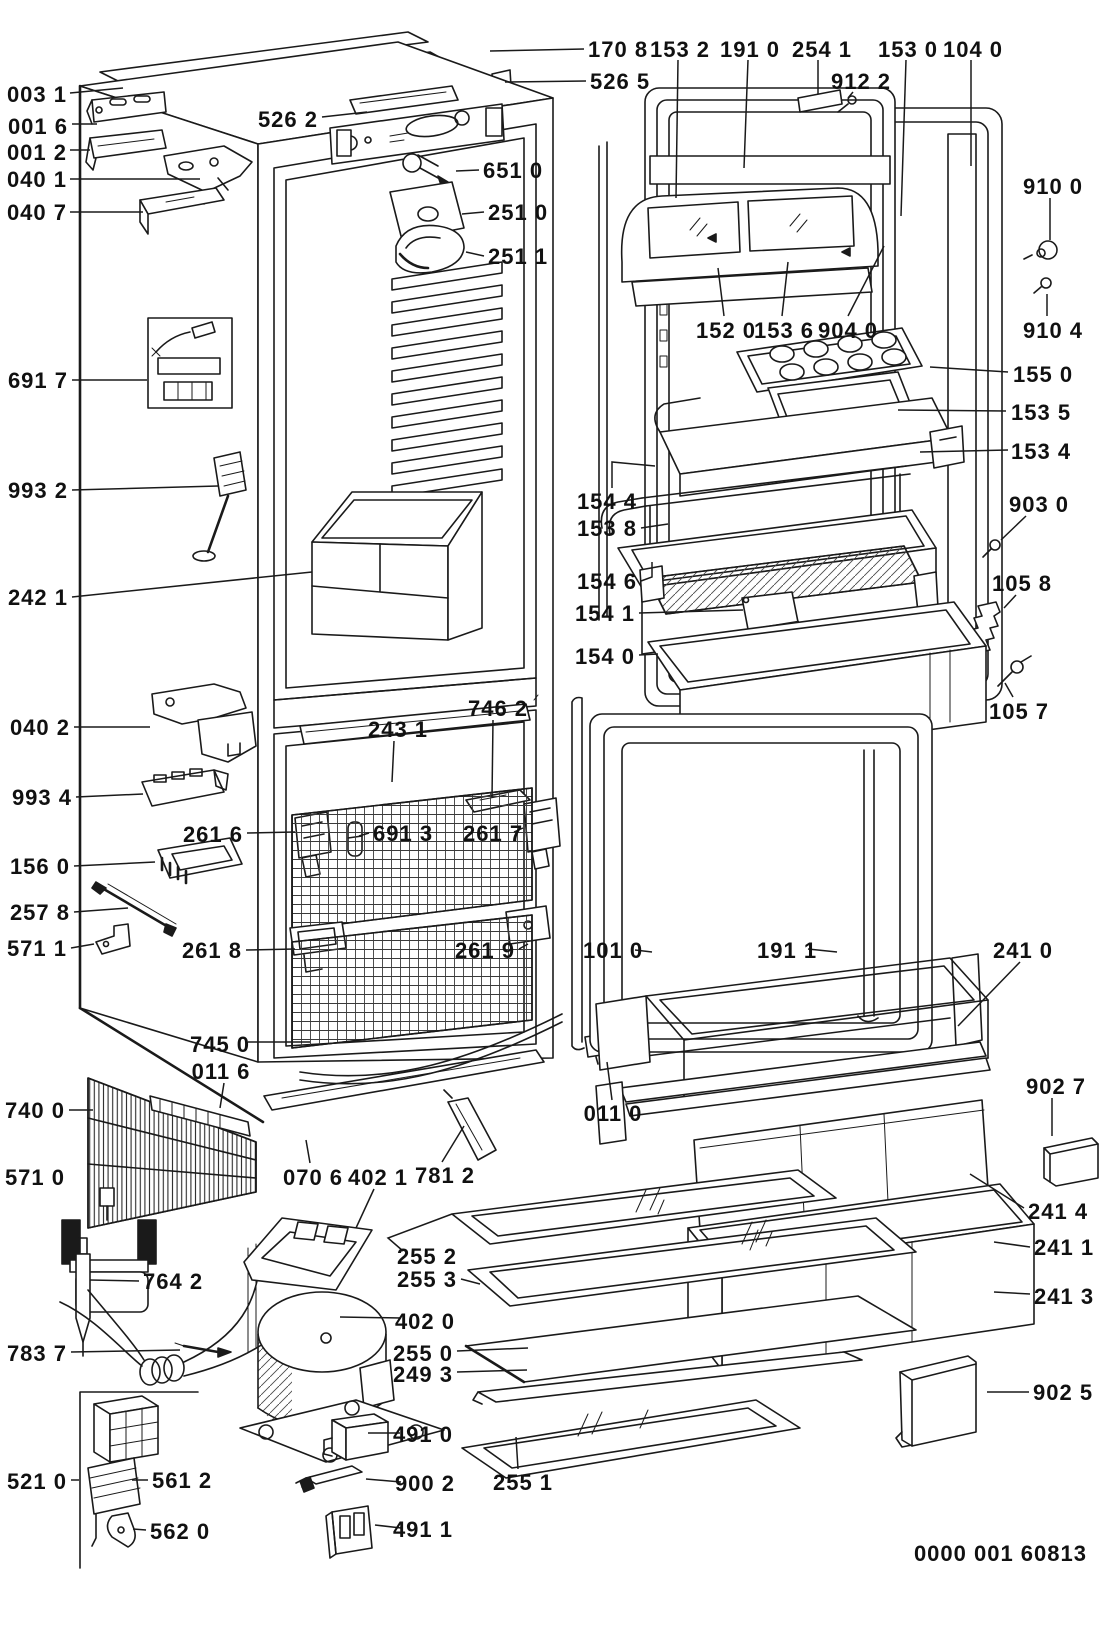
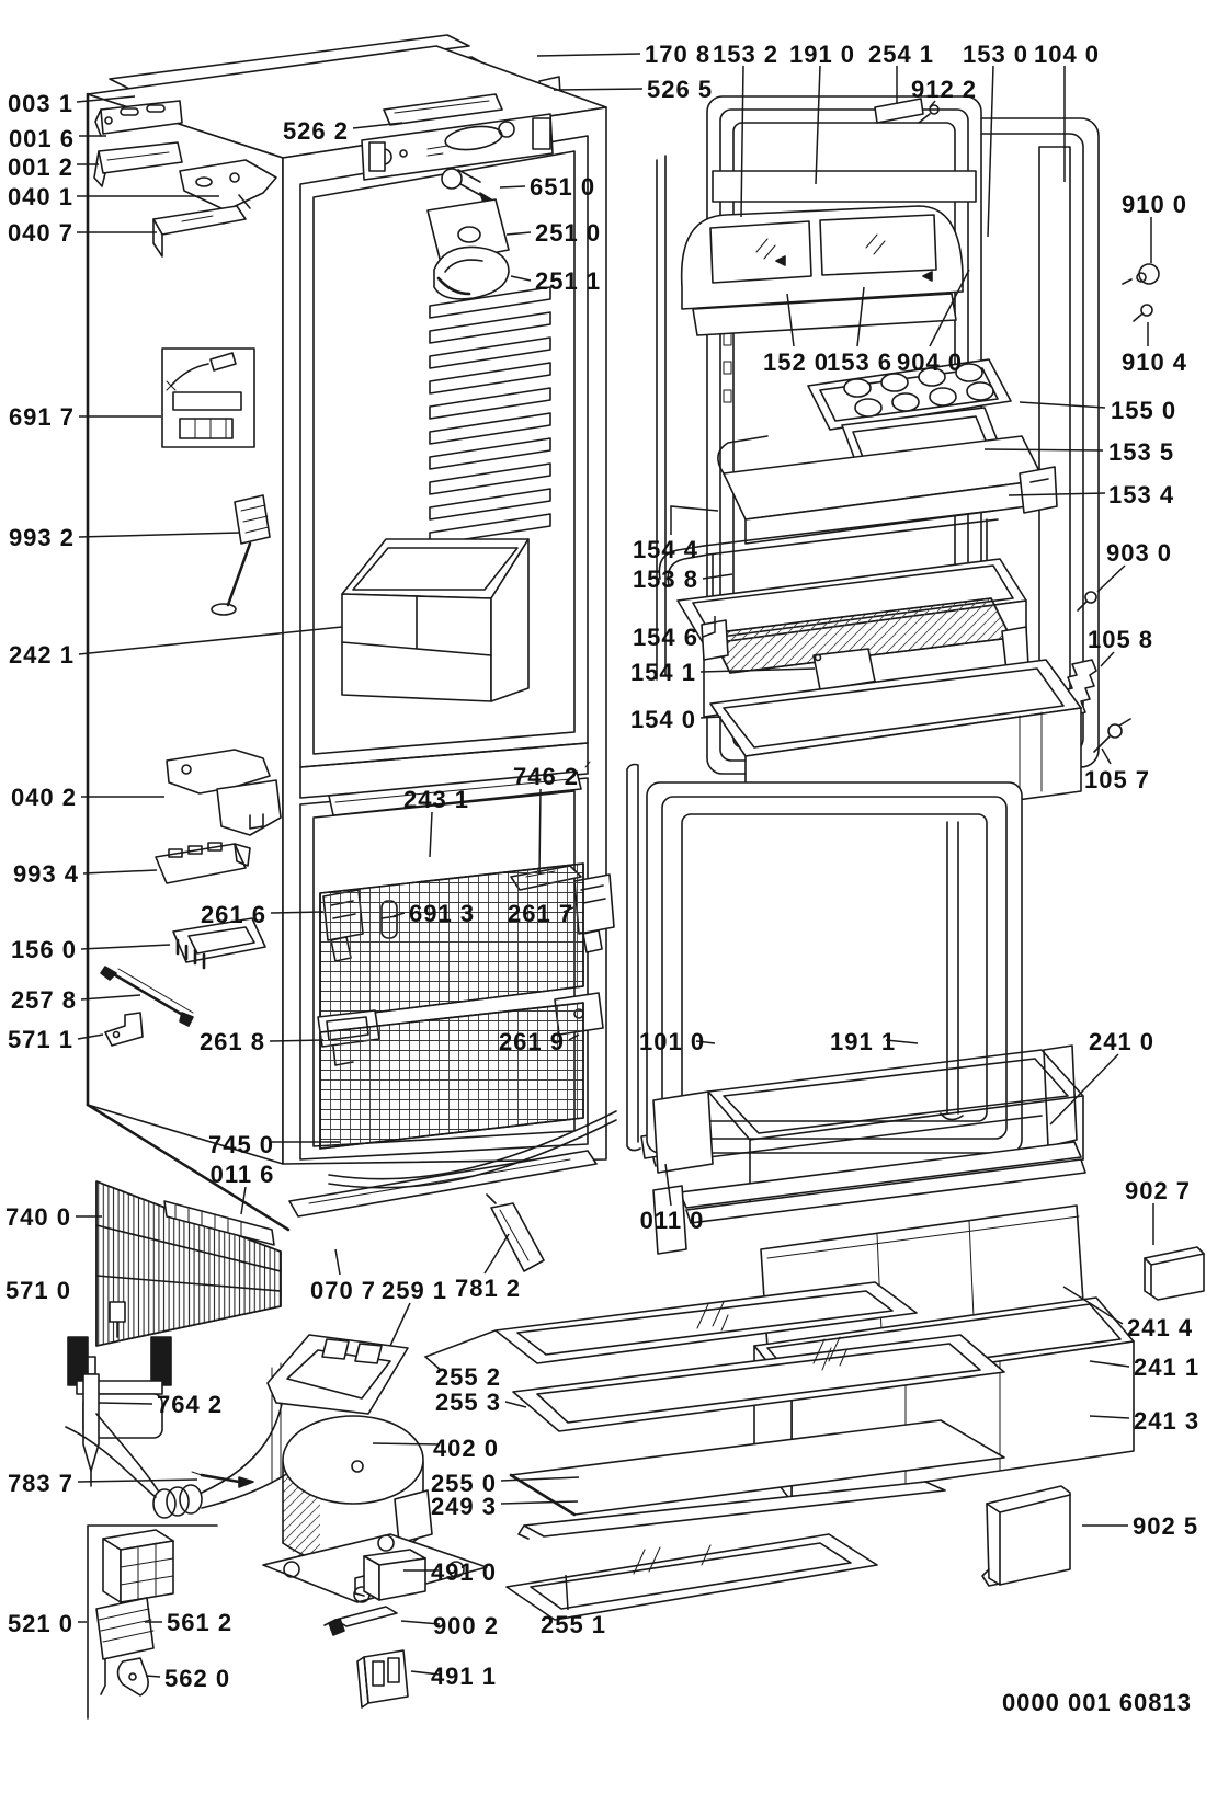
  003 1
  001 6
  001 2
  040 1
  040 7
  526 2
  170 8
  526 5
  651 0
  251 0
  251 1
  153 2
  191 0
  254 1
  912 2
  153 0
  104 0
  910 0
  910 4
  152 0
  153 6
  904 0
  155 0
  153 5
  153 4
  903 0
  105 8
  105 7
  154 4
  153 8
  154 6
  154 1
  154 0
  691 7
  993 2
  242 1
  040 2
  993 4
  156 0
  257 8
  571 1
  261 6
  691 3
  261 7
  746 2
  243 1
  261 8
  261 9
  101 0
  191 1
  241 0
  745 0
  011 6
  740 0
  571 0
- 070 6
+ 070 7
- 402 1
+ 259 1
  781 2
  011 0
  255 2
  255 3
  402 0
  255 0
  249 3
  491 0
  900 2
  491 1
  255 1
  764 2
  783 7
  521 0
  561 2
  562 0
  902 7
  241 4
  241 1
  241 3
  902 5
  0000 001 60813
